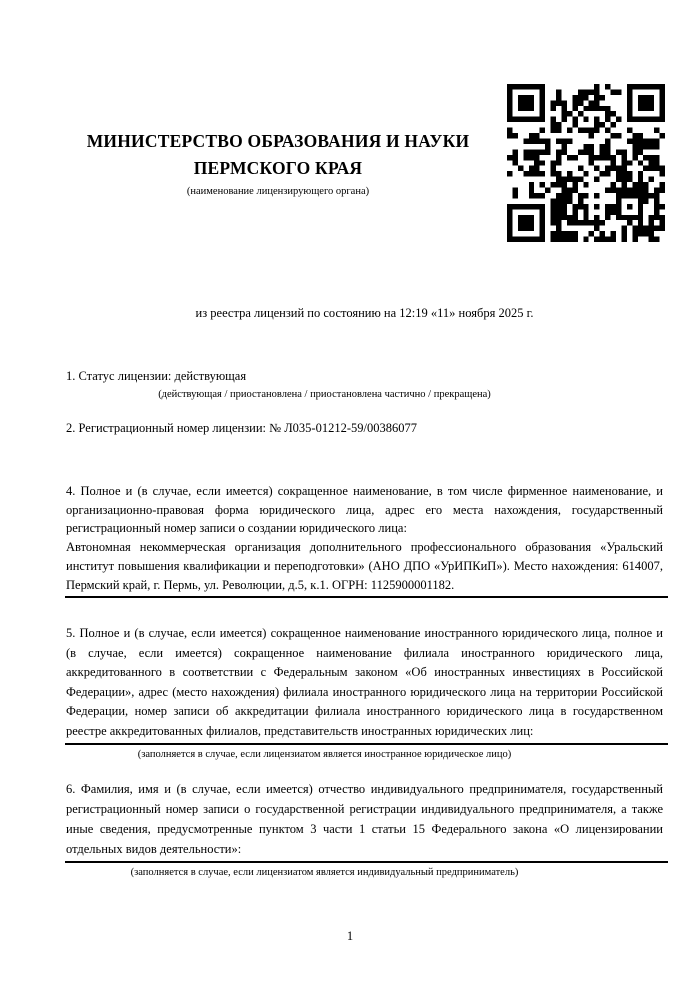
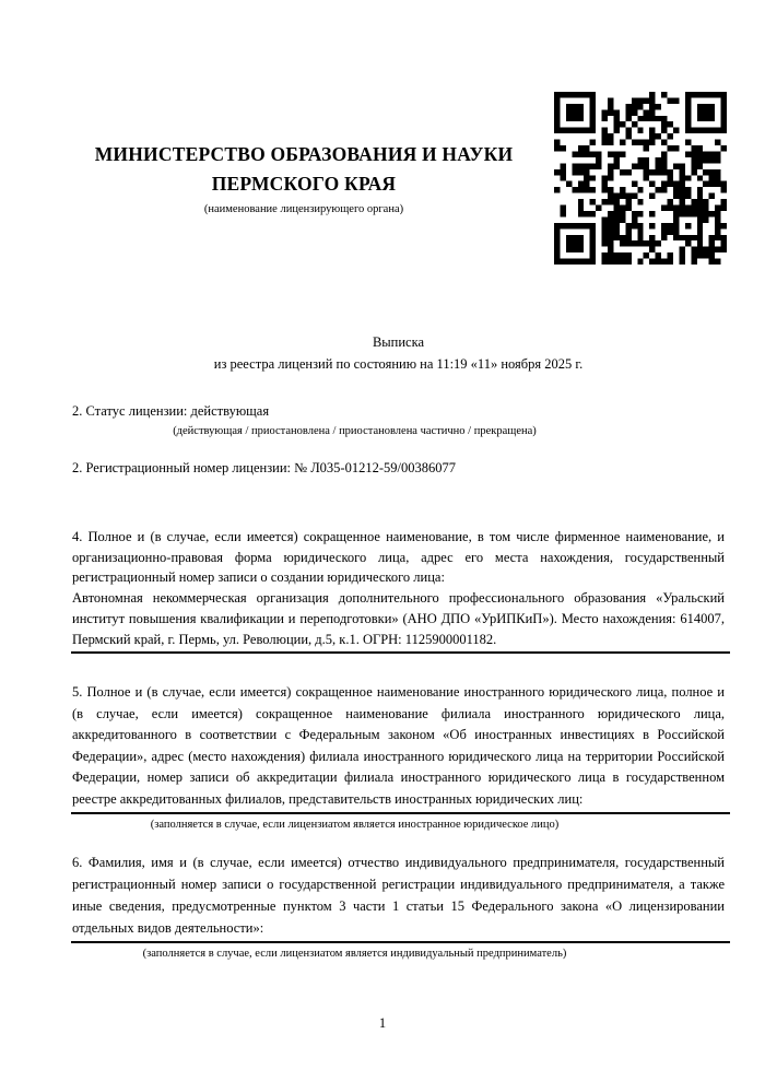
  МИНИСТЕРСТВО ОБРАЗОВАНИЯ И НАУКИ
  ПЕРМСКОГО КРАЯ
  (наименование лицензирующего органа)
+ Выписка
- из реестра лицензий по состоянию на 12:19 «11» ноября 2025 г.
+ из реестра лицензий по состоянию на 11:19 «11» ноября 2025 г.
- 1. Статус лицензии: действующая
+ 2. Статус лицензии: действующая
  (действующая / приостановлена / приостановлена частично / прекращена)
  2. Регистрационный номер лицензии: № Л035-01212-59/00386077
  4. Полное и (в случае, если имеется) сокращенное наименование, в том числе фирменное наименование, и организационно-правовая форма юридического лица, адрес его места нахождения, государственный регистрационный номер записи о создании юридического лица:
  Автономная некоммерческая организация дополнительного профессионального образования «Уральский институт повышения квалификации и переподготовки» (АНО ДПО «УрИПКиП»). Место нахождения: 614007, Пермский край, г. Пермь, ул. Революции, д.5, к.1. ОГРН: 1125900001182.
  5. Полное и (в случае, если имеется) сокращенное наименование иностранного юридического лица, полное и (в случае, если имеется) сокращенное наименование филиала иностранного юридического лица, аккредитованного в соответствии с Федеральным законом «Об иностранных инвестициях в Российской Федерации», адрес (место нахождения) филиала иностранного юридического лица на территории Российской Федерации, номер записи об аккредитации филиала иностранного юридического лица в государственном реестре аккредитованных филиалов, представительств иностранных юридических лиц:
  (заполняется в случае, если лицензиатом является иностранное юридическое лицо)
  6. Фамилия, имя и (в случае, если имеется) отчество индивидуального предпринимателя, государственный регистрационный номер записи о государственной регистрации индивидуального предпринимателя, а также иные сведения, предусмотренные пунктом 3 части 1 статьи 15 Федерального закона «О лицензировании отдельных видов деятельности»:
  (заполняется в случае, если лицензиатом является индивидуальный предприниматель)
  1
